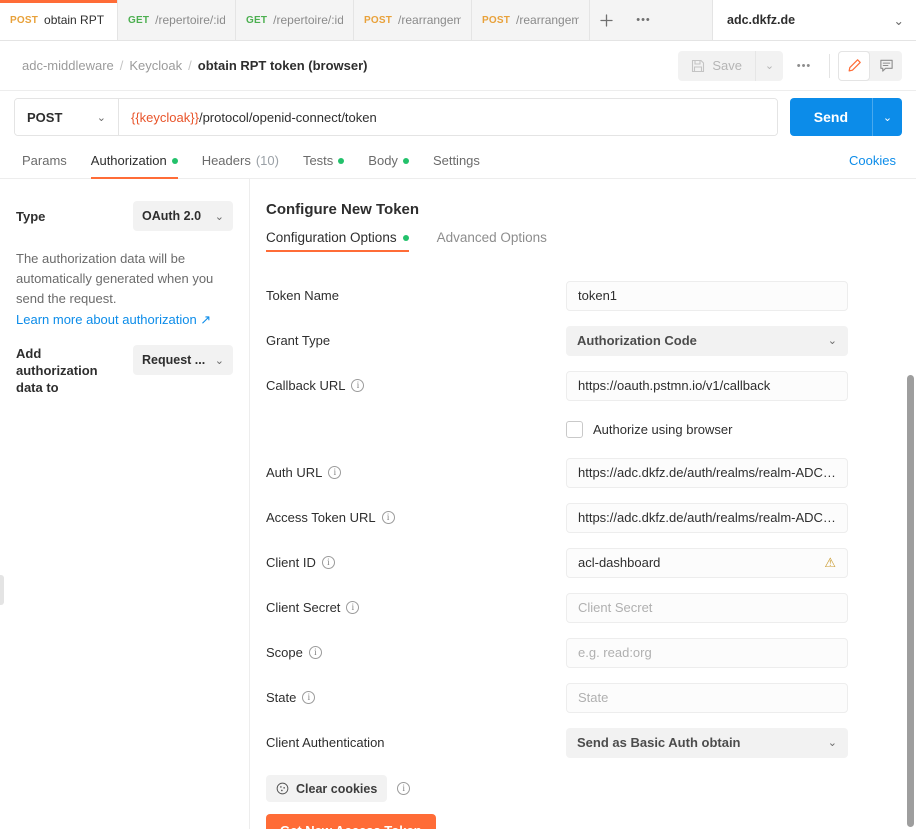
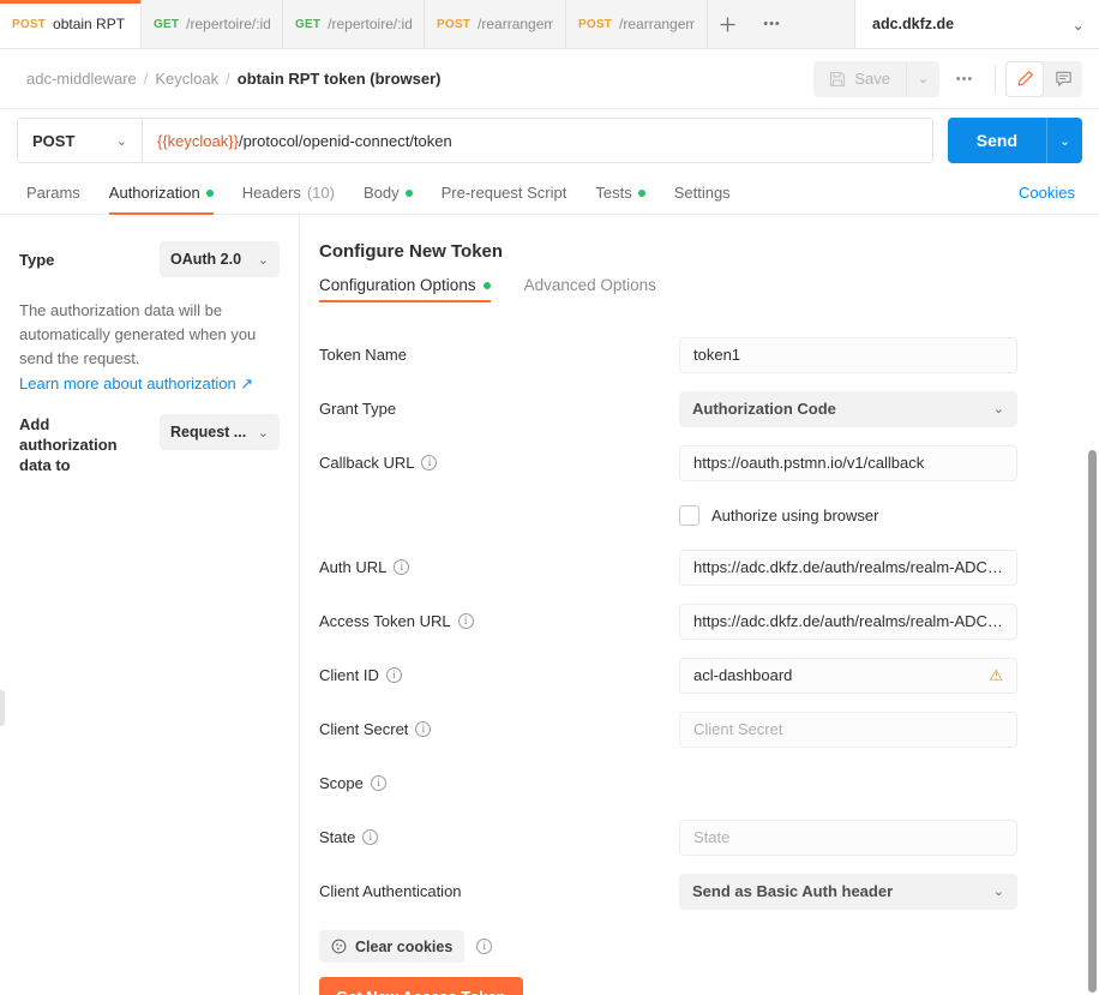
  POST
  obtain RPT
  GET
  /repertoire/:id
  GET
  /repertoire/:id
  POST
  /rearrangem
  POST
  /rearrangem
  •••
  adc.dkfz.de
  ⌄
  adc-middleware
  /
  Keycloak
  /
  obtain RPT token (browser)
  Save
  ⌄
  •••
  POST
  ⌄
  {{keycloak}}
  /protocol/openid-connect/token
  Send
  ⌄
  Params
  Authorization
  Headers
  (10)
- Tests
+ Body
+ Pre-request Script
- Body
+ Tests
  Settings
  Cookies
  Type
  OAuth 2.0
  ⌄
  The authorization data will be automatically generated when you send the request.
  Learn more about authorization ↗
  Add authorization data to
  Request ...
  ⌄
  Configure New Token
  Configuration Options
  Advanced Options
  Token Name
  token1
  Grant Type
  Authorization Code
  ⌄
  Callback URL
  i
  https://oauth.pstmn.io/v1/callback
  Authorize using browser
  Auth URL
  i
  https://adc.dkfz.de/auth/realms/realm-ADC…
  Access Token URL
  i
  https://adc.dkfz.de/auth/realms/realm-ADC…
  Client ID
  i
  acl-dashboard
  ⚠
  Client Secret
  i
  Client Secret
  Scope
  i
- e.g. read:org
  State
  i
  State
  Client Authentication
- Send as Basic Auth obtain
+ Send as Basic Auth header
  ⌄
  Clear cookies
  i
